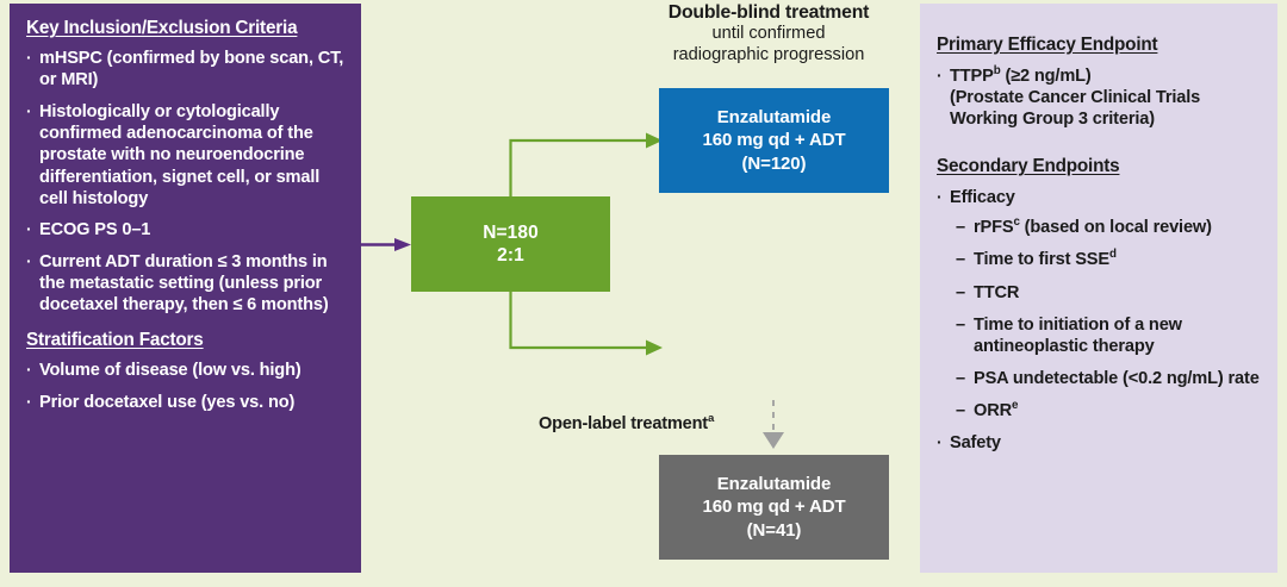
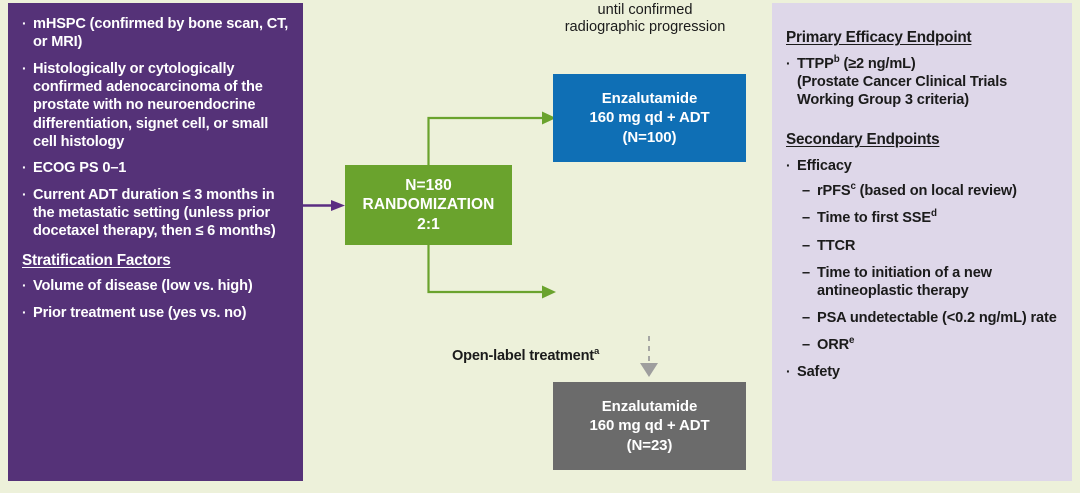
- Key Inclusion/Exclusion Criteria
  ·
  mHSPC (confirmed by bone scan, CT, or MRI)
  ·
  Histologically or cytologically confirmed adenocarcinoma of the prostate with no neuroendocrine differentiation, signet cell, or small cell histology
  ·
  ECOG PS 0–1
  ·
  Current ADT duration ≤ 3 months in the metastatic setting (unless prior docetaxel therapy, then ≤ 6 months)
  Stratification Factors
  ·
  Volume of disease (low vs. high)
  ·
- Prior docetaxel use (yes vs. no)
+ Prior treatment use (yes vs. no)
  N=180
+ RANDOMIZATION
  2:1
- Double-blind treatment
  until confirmed
  radiographic progression
  Enzalutamide
  160 mg qd + ADT
- (N=120)
+ (N=100)
  Enzalutamide
  160 mg qd + ADT
- (N=41)
+ (N=23)
  Open-label treatmenta
  Primary Efficacy Endpoint
  ·
  TTPPb (≥2 ng/mL)
  (Prostate Cancer Clinical Trials
  Working Group 3 criteria)
  Secondary Endpoints
  ·
  Efficacy
  –
  rPFSc (based on local review)
  –
  Time to first SSEd
  –
  TTCR
  –
  Time to initiation of a new antineoplastic therapy
  –
  PSA undetectable (<0.2 ng/mL) rate
  –
  ORRe
  ·
  Safety
